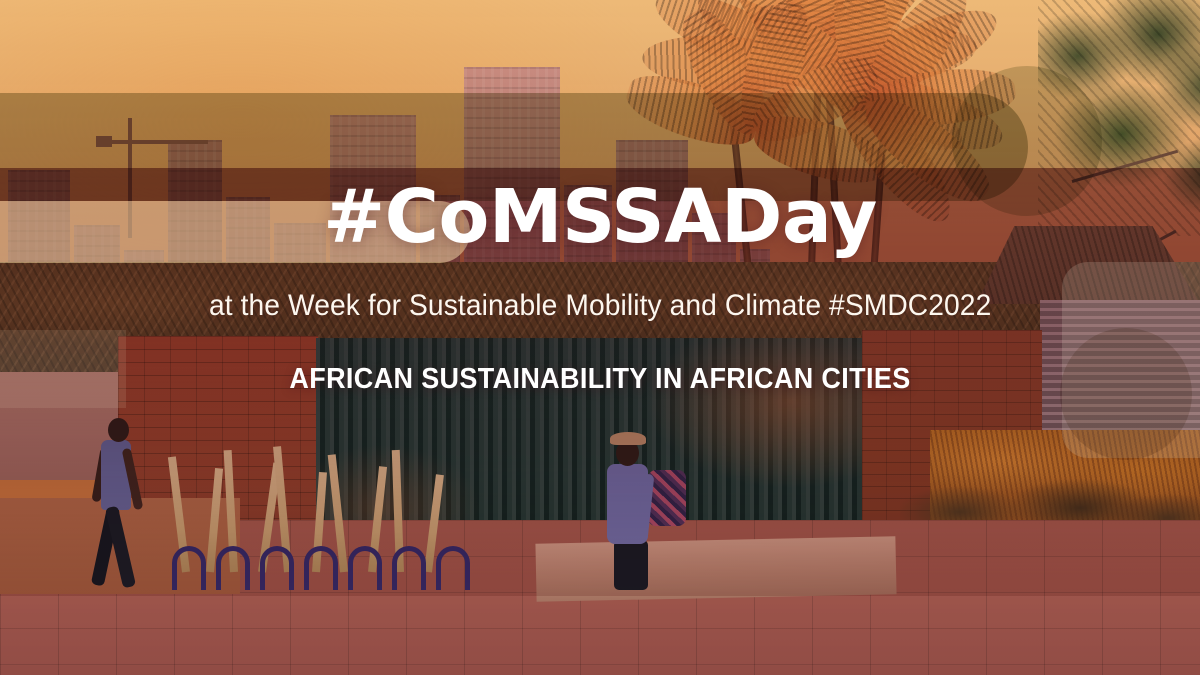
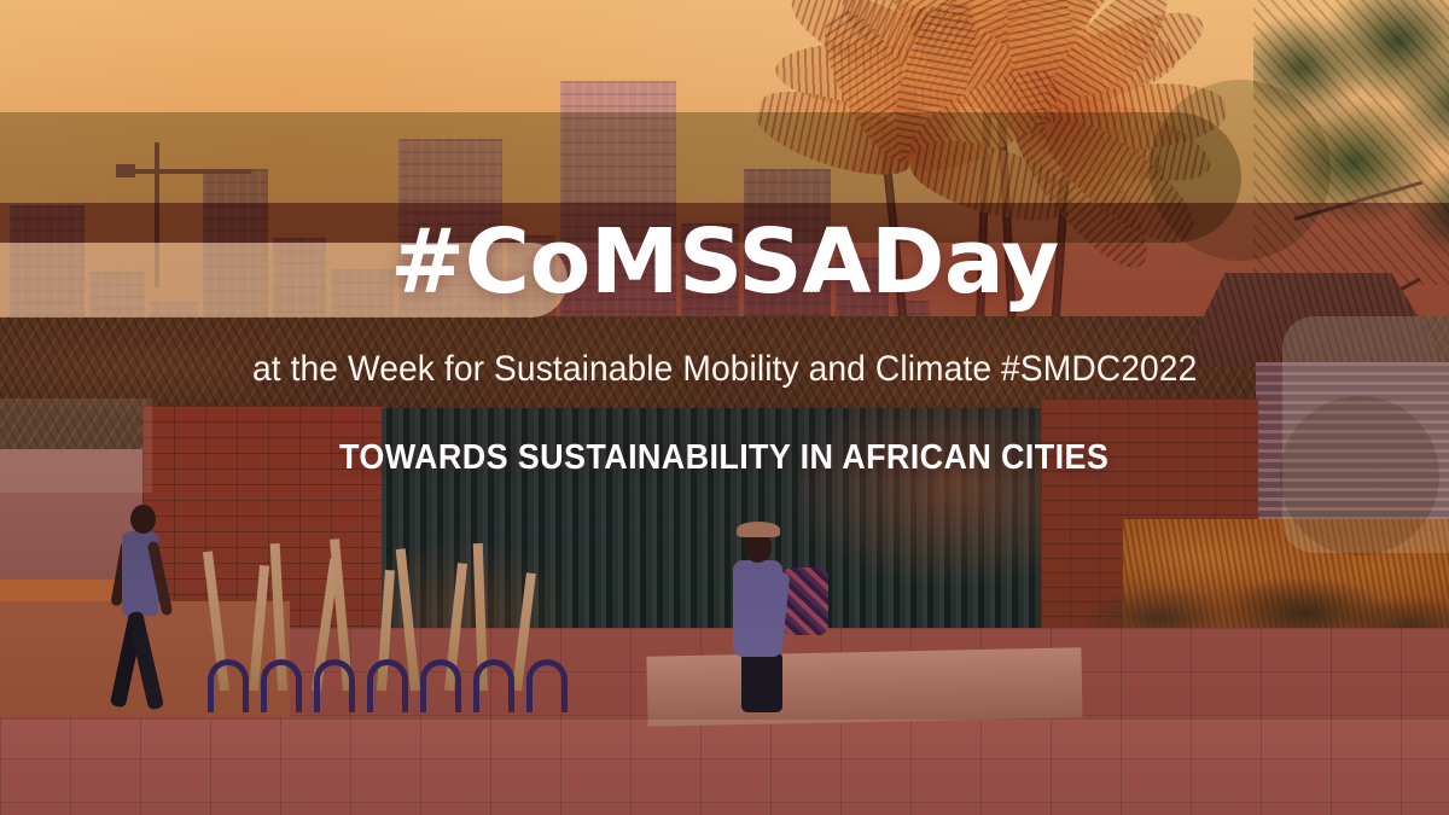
  #CoMSSADay
  at the Week for Sustainable Mobility and Climate #SMDC2022
- AFRICAN SUSTAINABILITY IN AFRICAN CITIES
+ TOWARDS SUSTAINABILITY IN AFRICAN CITIES
